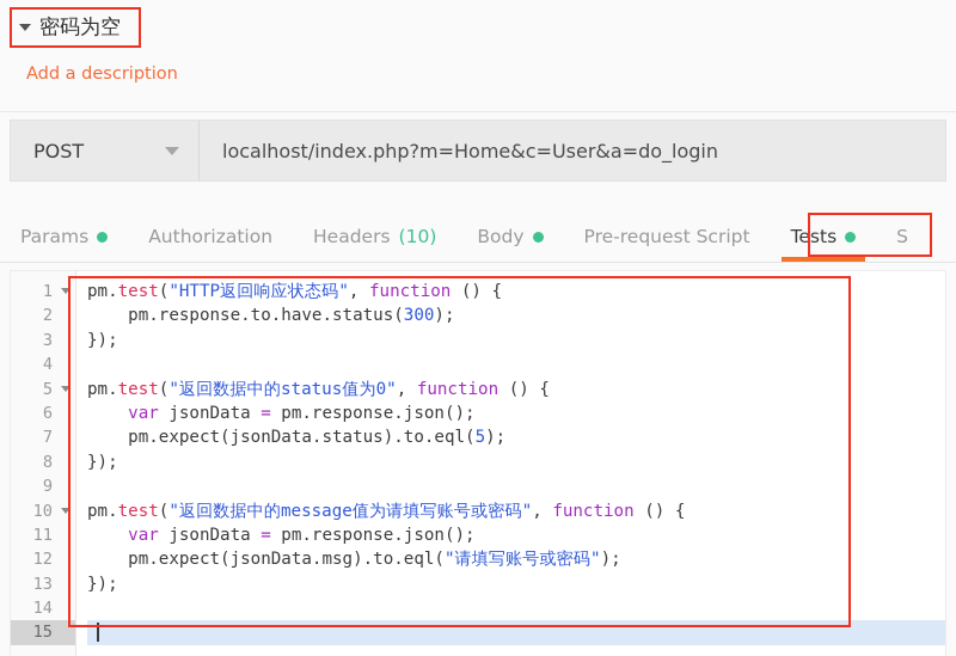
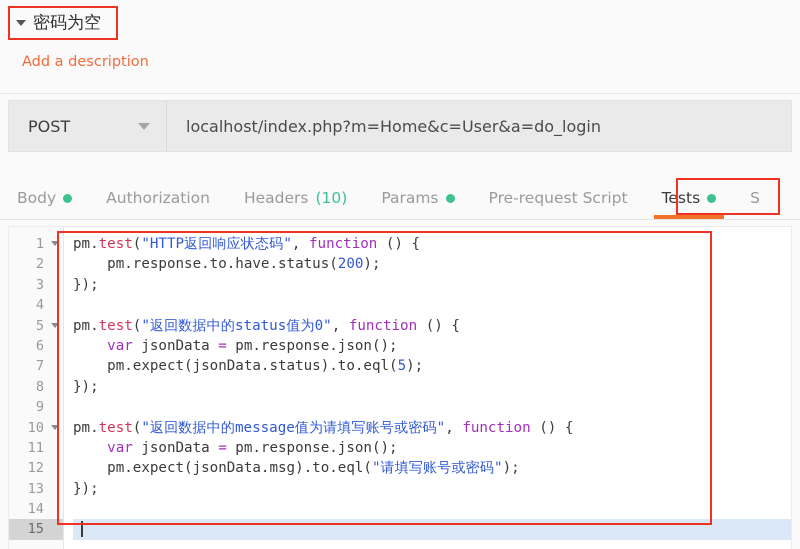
  密码为空
  Add a description
  POST
  localhost/index.php?m=Home&c=User&a=do_login
- Params
+ Body
  Authorization
  Headers
  (10)
- Body
+ Params
  Pre-request Script
  Tests
  S
  1
  2
  3
  4
  5
  6
  7
  8
  9
  10
  11
  12
  13
  14
  15
  pm.test("HTTP返回响应状态码", function () {
- pm.response.to.have.status(300);
+ pm.response.to.have.status(200);
  });
  pm.test("返回数据中的status值为0", function () {
  var jsonData = pm.response.json();
  pm.expect(jsonData.status).to.eql(5);
  });
  pm.test("返回数据中的message值为请填写账号或密码", function () {
  var jsonData = pm.response.json();
  pm.expect(jsonData.msg).to.eql("请填写账号或密码");
  });
